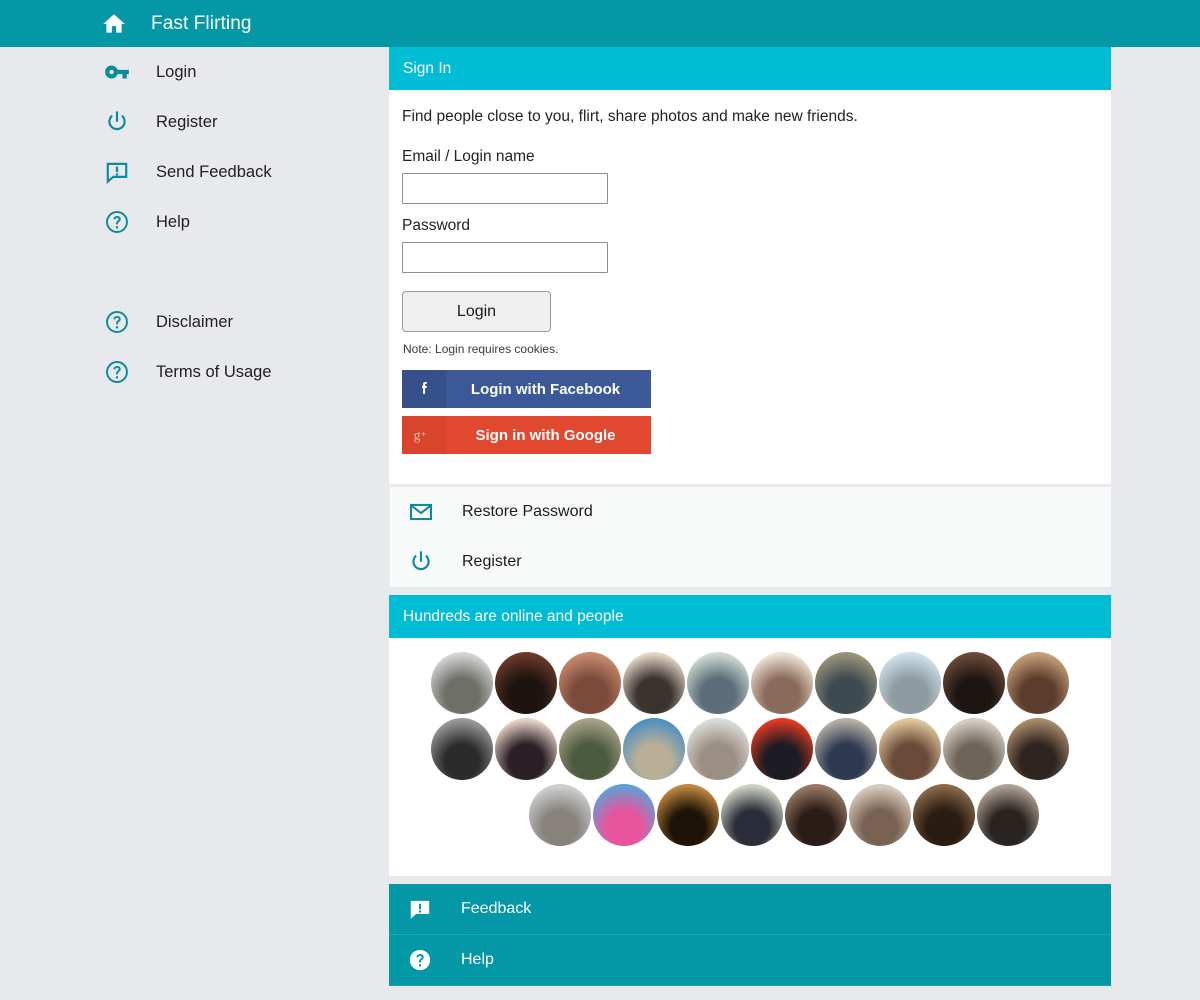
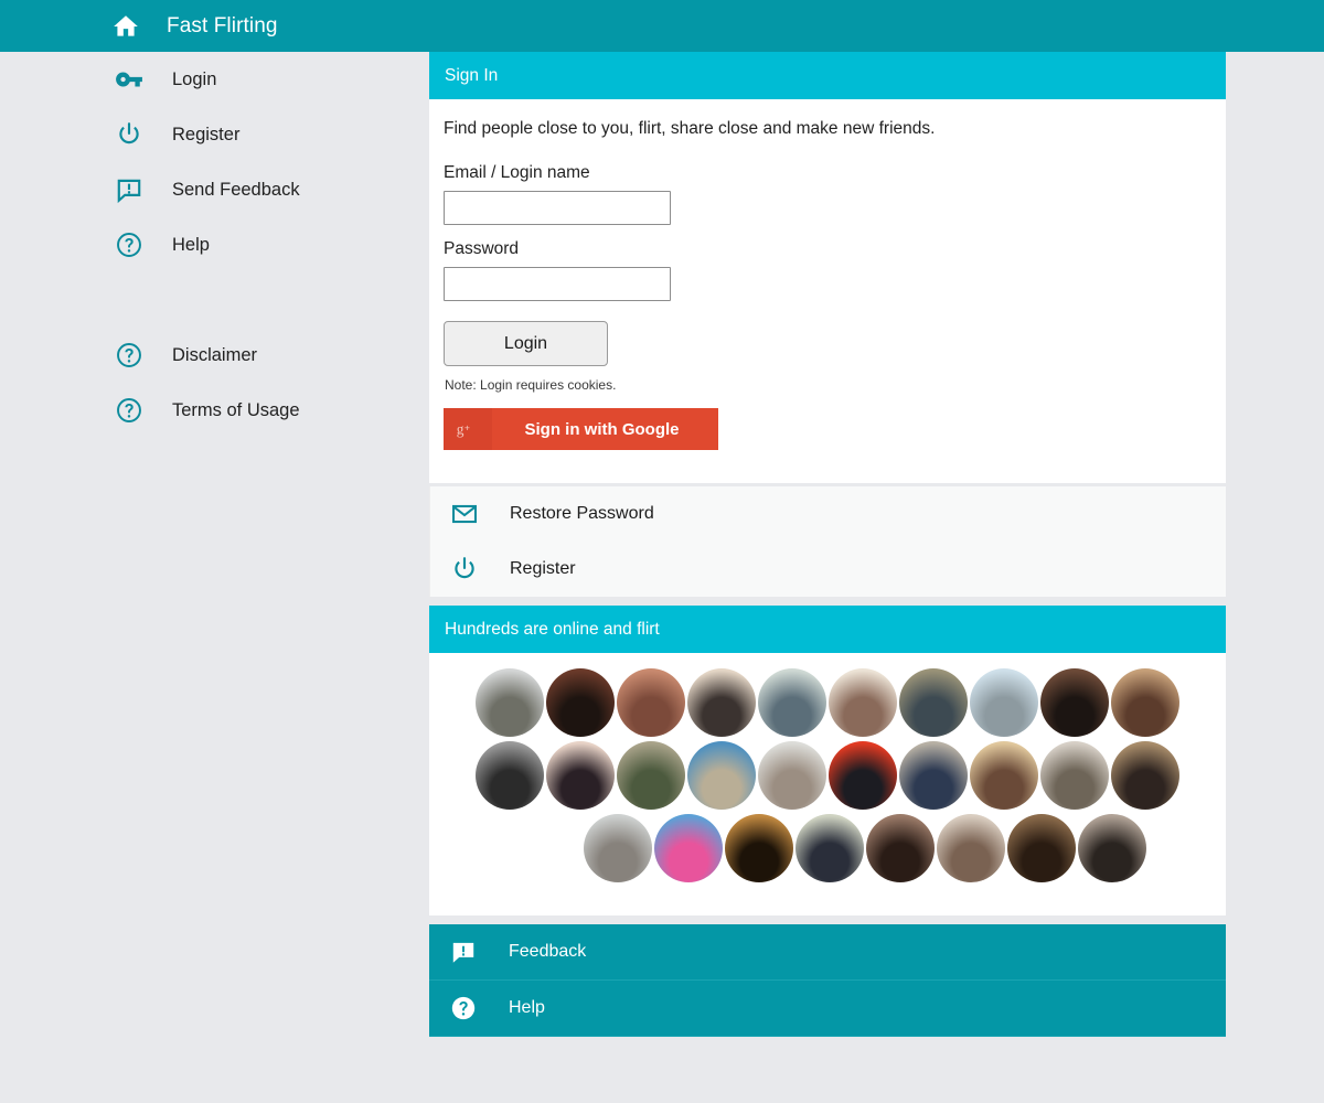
  Fast Flirting
  Login
  Register
  Send Feedback
  Help
  Disclaimer
  Terms of Usage
  Sign In
- Find people close to you, flirt, share photos and make new friends.
+ Find people close to you, flirt, share close and make new friends.
  Email / Login name
  Password
  Login
  Note: Login requires cookies.
- Login with Facebook
  g
  +
  Sign in with Google
  Restore Password
  Register
- Hundreds are online and people
+ Hundreds are online and flirt
  Feedback
  Help
